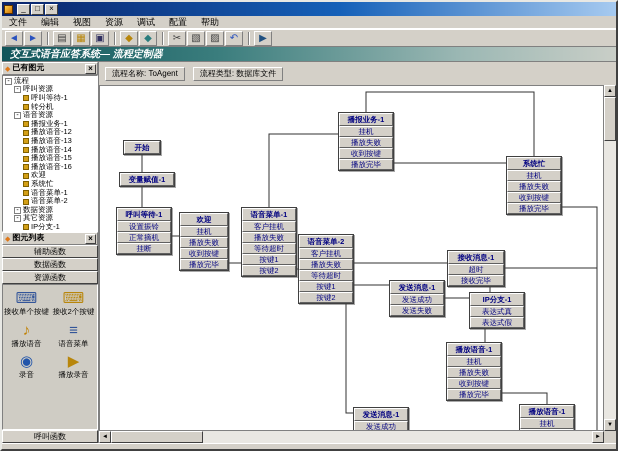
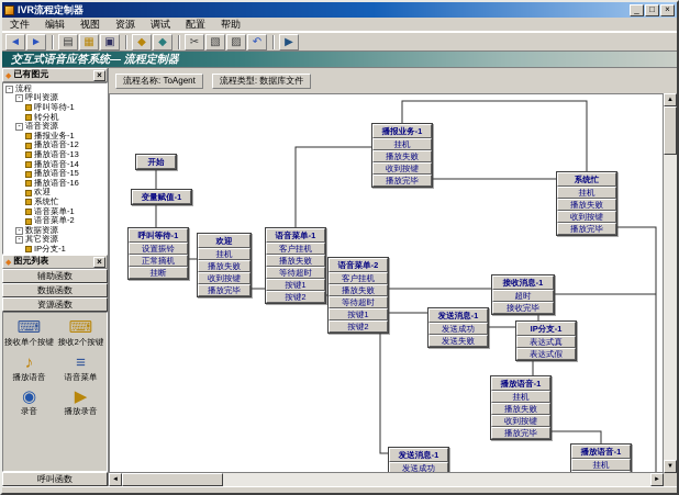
+ IVR流程定制器
  _
  □
  ×
  文件
  编辑
  视图
  资源
  调试
  配置
  帮助
  ◄
  ►
  ▤
  ▦
  ▣
  ◆
  ◆
  ✂
  ▧
  ▨
  ↶
  ▶
  交互式语音应答系统— 流程定制器
  已有图元
  ×
  流程
  呼叫资源
  呼叫等待-1
  转分机
  语音资源
  播报业务-1
  播放语音-12
  播放语音-13
  播放语音-14
  播放语音-15
  播放语音-16
  欢迎
  系统忙
  语音菜单-1
  语音菜单-2
  数据资源
  其它资源
  IP分支-1
  图元列表
  ×
  辅助函数
  数据函数
  资源函数
  ⌨
  接收单个按键
  ⌨
  接收2个按键
  ♪
  播放语音
  ≡
  语音菜单
  ◉
  录音
  ▶
  播放录音
  呼叫函数
  流程名称: ToAgent
  流程类型: 数据库文件
  开始
  变量赋值-1
  呼叫等待-1
  设置振铃
  正常摘机
  挂断
  欢迎
  挂机
  播放失败
  收到按键
  播放完毕
  语音菜单-1
  客户挂机
  播放失败
  等待超时
  按键1
  按键2
  语音菜单-2
  客户挂机
  播放失败
  等待超时
  按键1
  按键2
  播报业务-1
  挂机
  播放失败
  收到按键
  播放完毕
  系统忙
  挂机
  播放失败
  收到按键
  播放完毕
  发送消息-1
  发送成功
  发送失败
  接收消息-1
  超时
  接收完毕
  IP分支-1
  表达式真
  表达式假
  播放语音-1
  挂机
  播放失败
  收到按键
  播放完毕
  发送消息-1
  发送成功
  播放语音-1
  挂机
